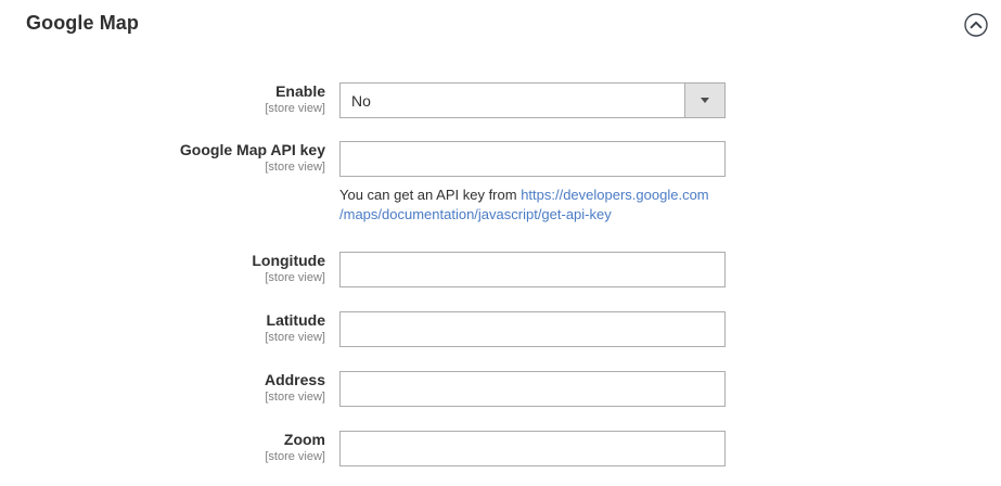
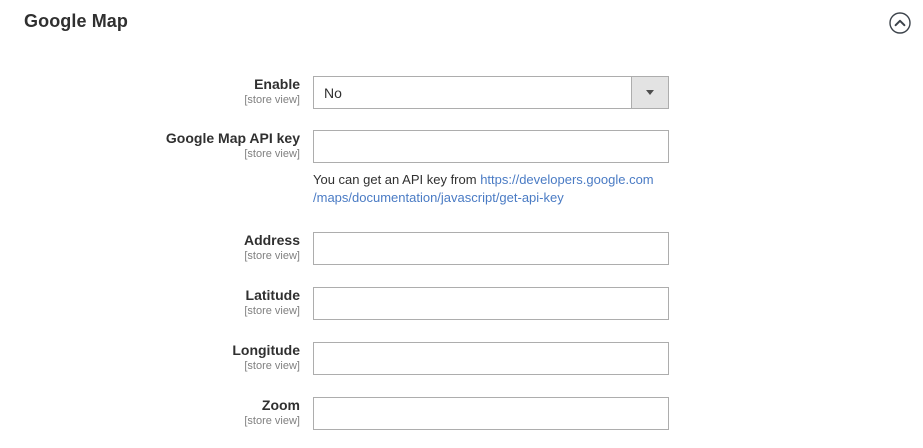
  Google Map
  Enable
  [store view]
  No
  Google Map API key
  [store view]
  You can get an API key from https://developers.google.com
  /maps/documentation/javascript/get-api-key
- Longitude
+ Address
  [store view]
  Latitude
  [store view]
- Address
+ Longitude
  [store view]
  Zoom
  [store view]
